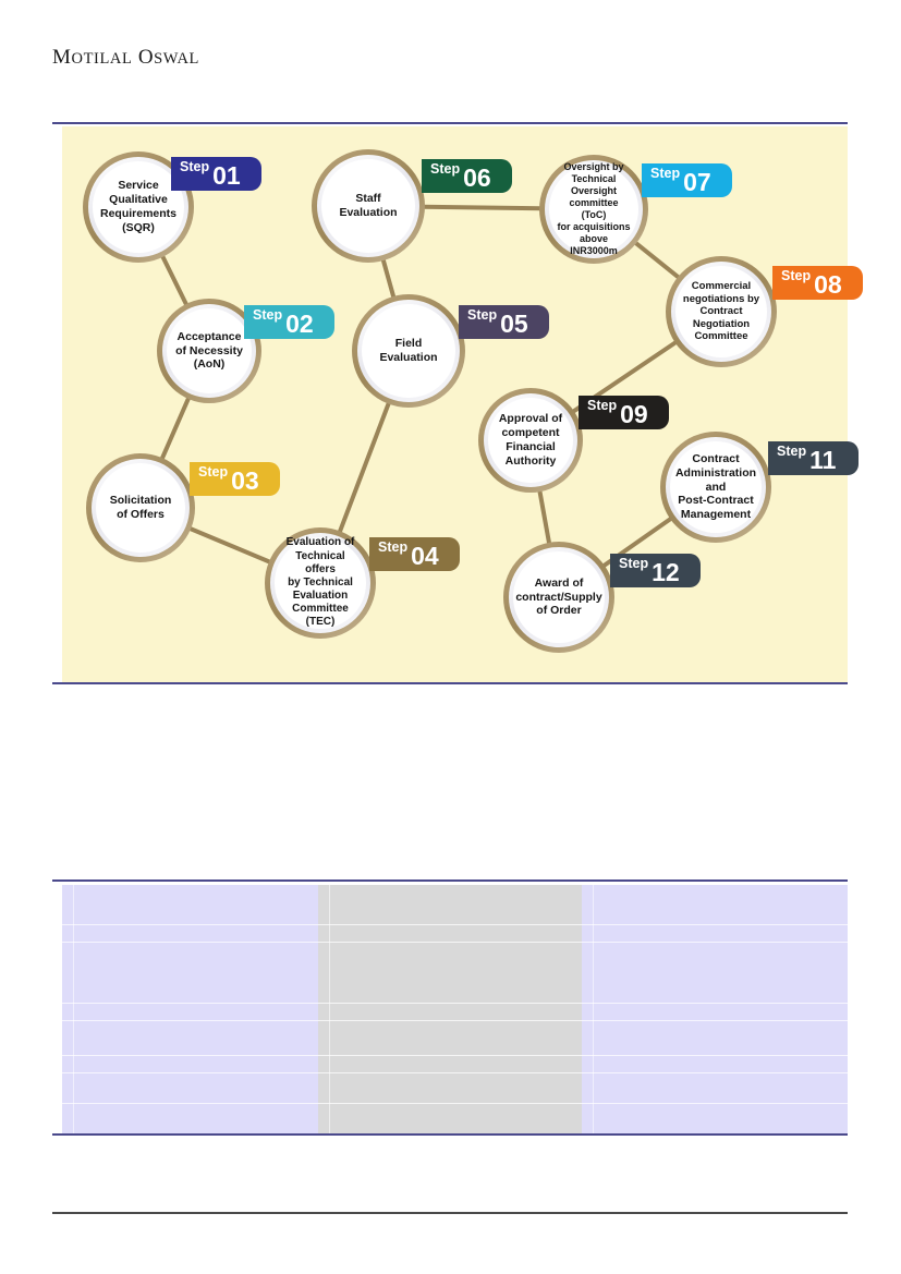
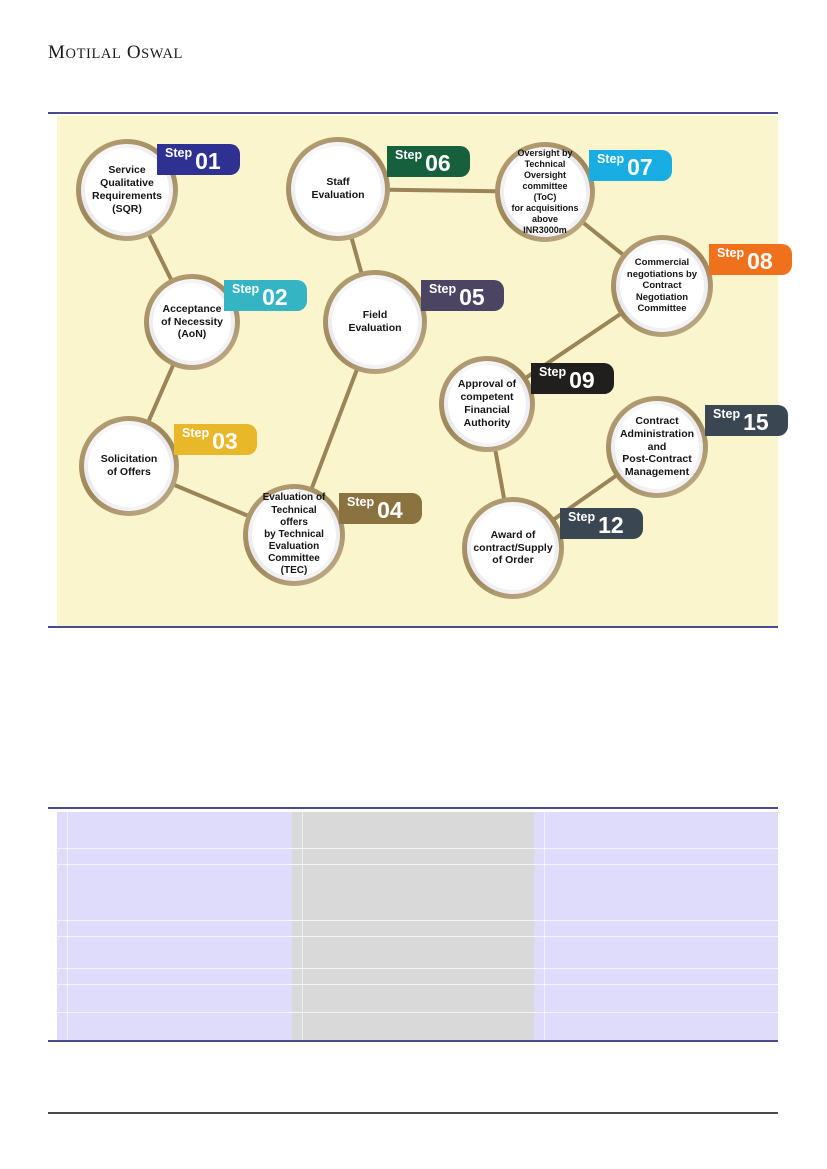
  MOTILAL OSWAL
  Service
  Qualitative
  Requirements
  (SQR)
  Step
  01
  Acceptance
  of Necessity
  (AoN)
  Step
  02
  Solicitation
  of Offers
  Step
  03
  Evaluation of
  Technical offers
  by Technical
  Evaluation
  Committee
  (TEC)
  Step
  04
  Field
  Evaluation
  Step
  05
  Staff
  Evaluation
  Step
  06
  Oversight by
  Technical Oversight
  committee (ToC)
  for acquisitions
  above
  INR3000m
  Step
  07
  Commercial
  negotiations by
  Contract
  Negotiation
  Committee
  Step
  08
  Approval of
  competent
  Financial
  Authority
  Step
  09
  Award of
  contract/Supply
  of Order
  Step
  12
  Contract
  Administration
  and
  Post-Contract
  Management
  Step
- 11
+ 15
